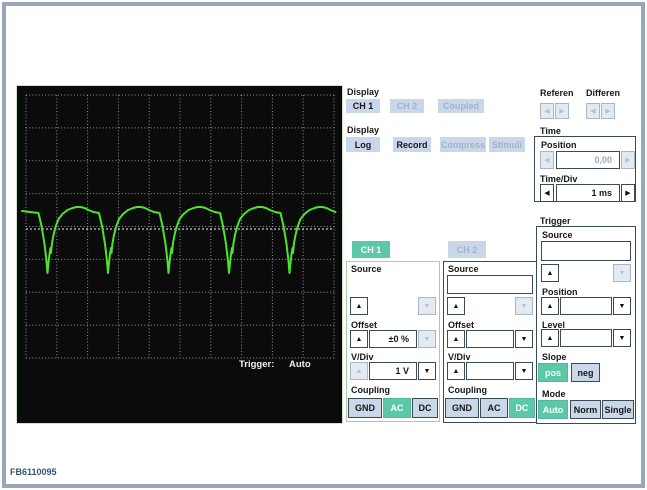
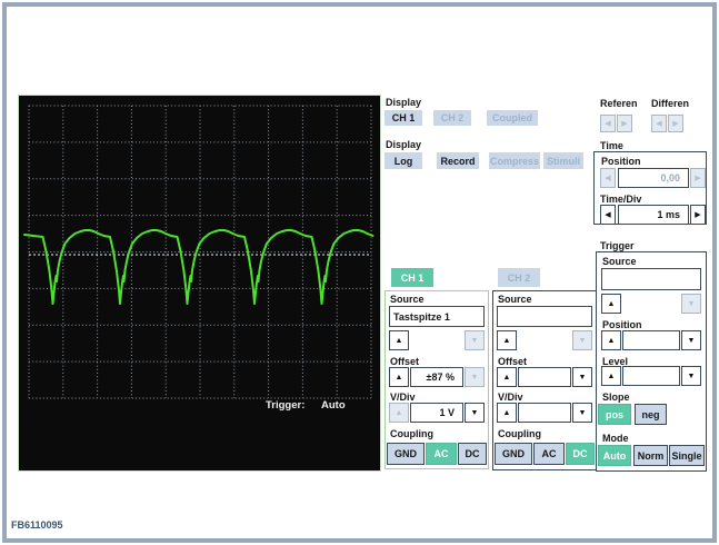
  Trigger:
  Auto
  Display
  CH 1
  CH 2
  Coupled
  Display
  Log
  Record
  Compress
  Stimuli
  Referen
  Differen
  Time
  Position
  0,00
  Time/Div
  1 ms
  Trigger
  Source
  Position
  Level
  Slope
  pos
  neg
  Mode
  Auto
  Norm
  Single
  CH 1
  Source
+ Tastspitze 1
  Offset
- ±0 %
+ ±87 %
  V/Div
  1 V
  Coupling
  GND
  AC
  DC
  CH 2
  Source
  Offset
  V/Div
  Coupling
  GND
  AC
  DC
  FB6110095
